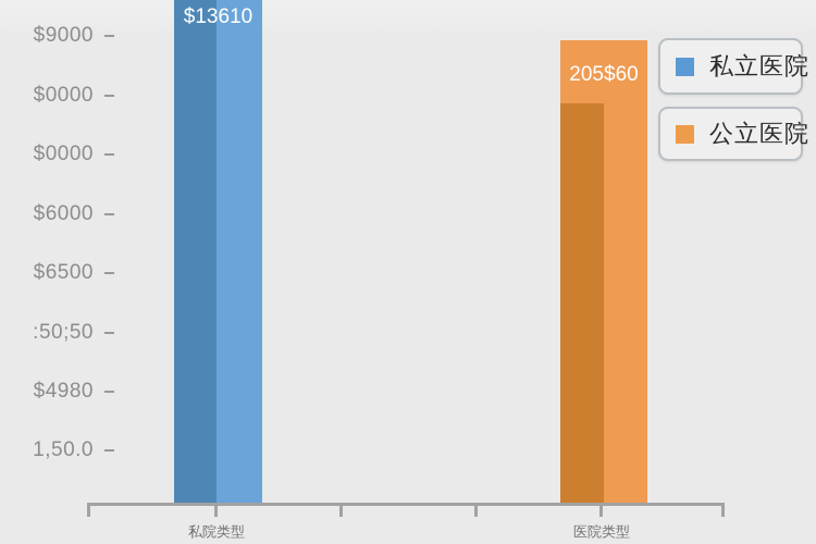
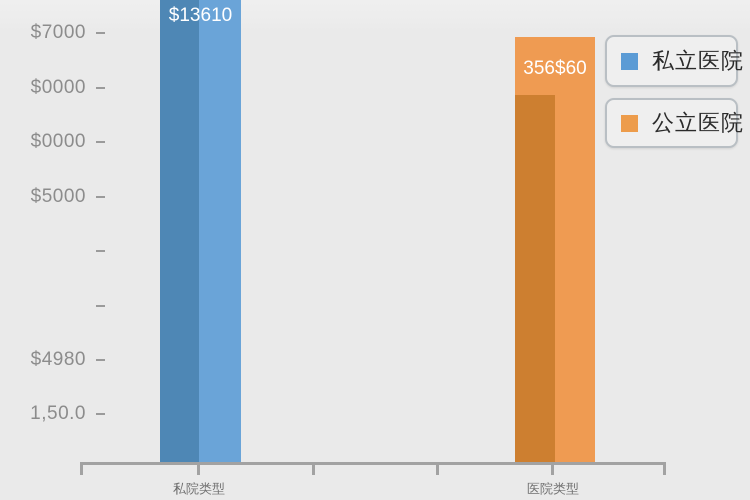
- $9000
+ $7000
  $0000
  $0000
- $6000
+ $5000
- $6500
- :50;50
  $4980
  1,50.0
  $13610
- 205$60
+ 356$60
  私院类型
  医院类型
  私立医院
  公立医院
